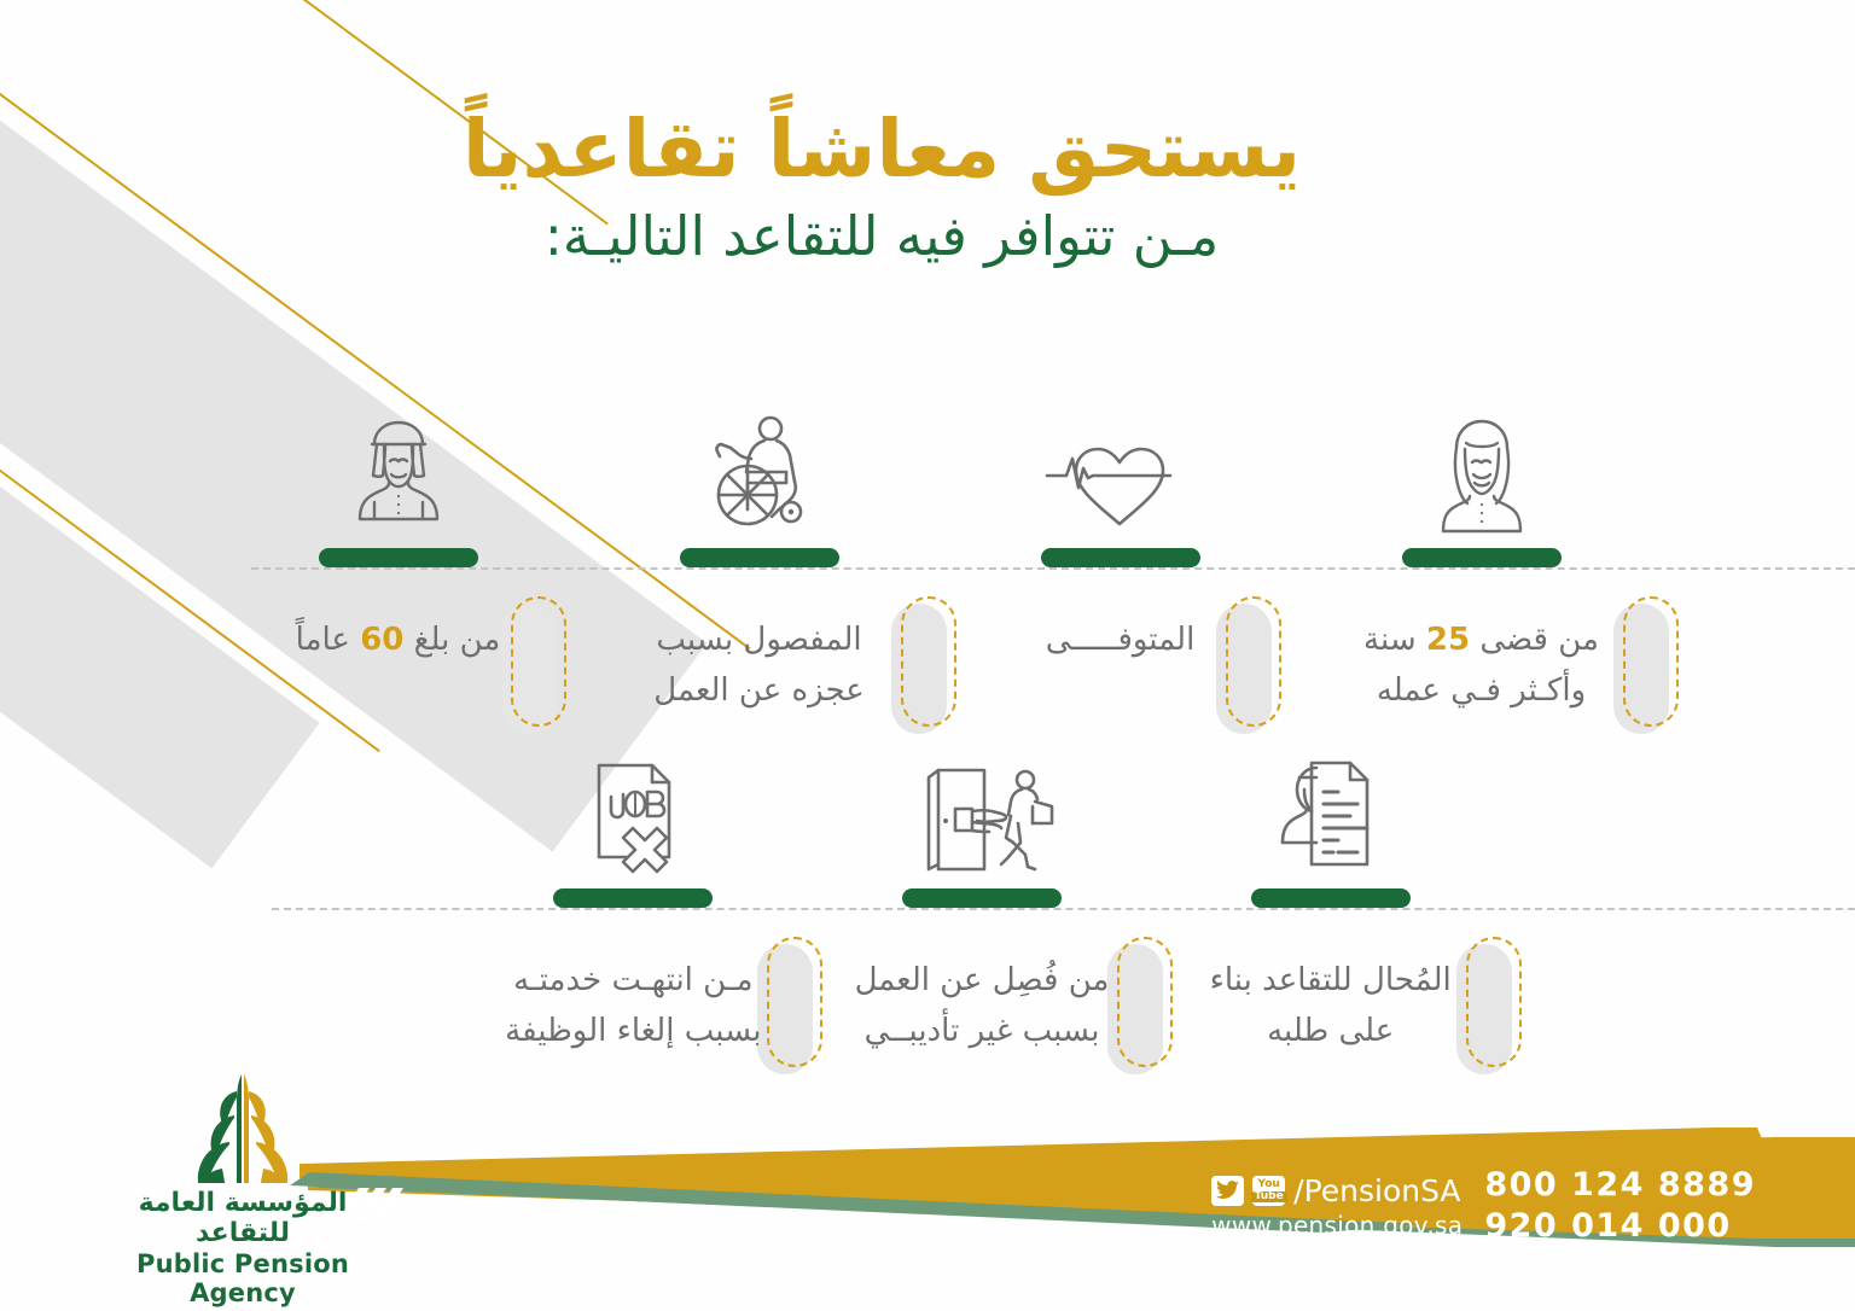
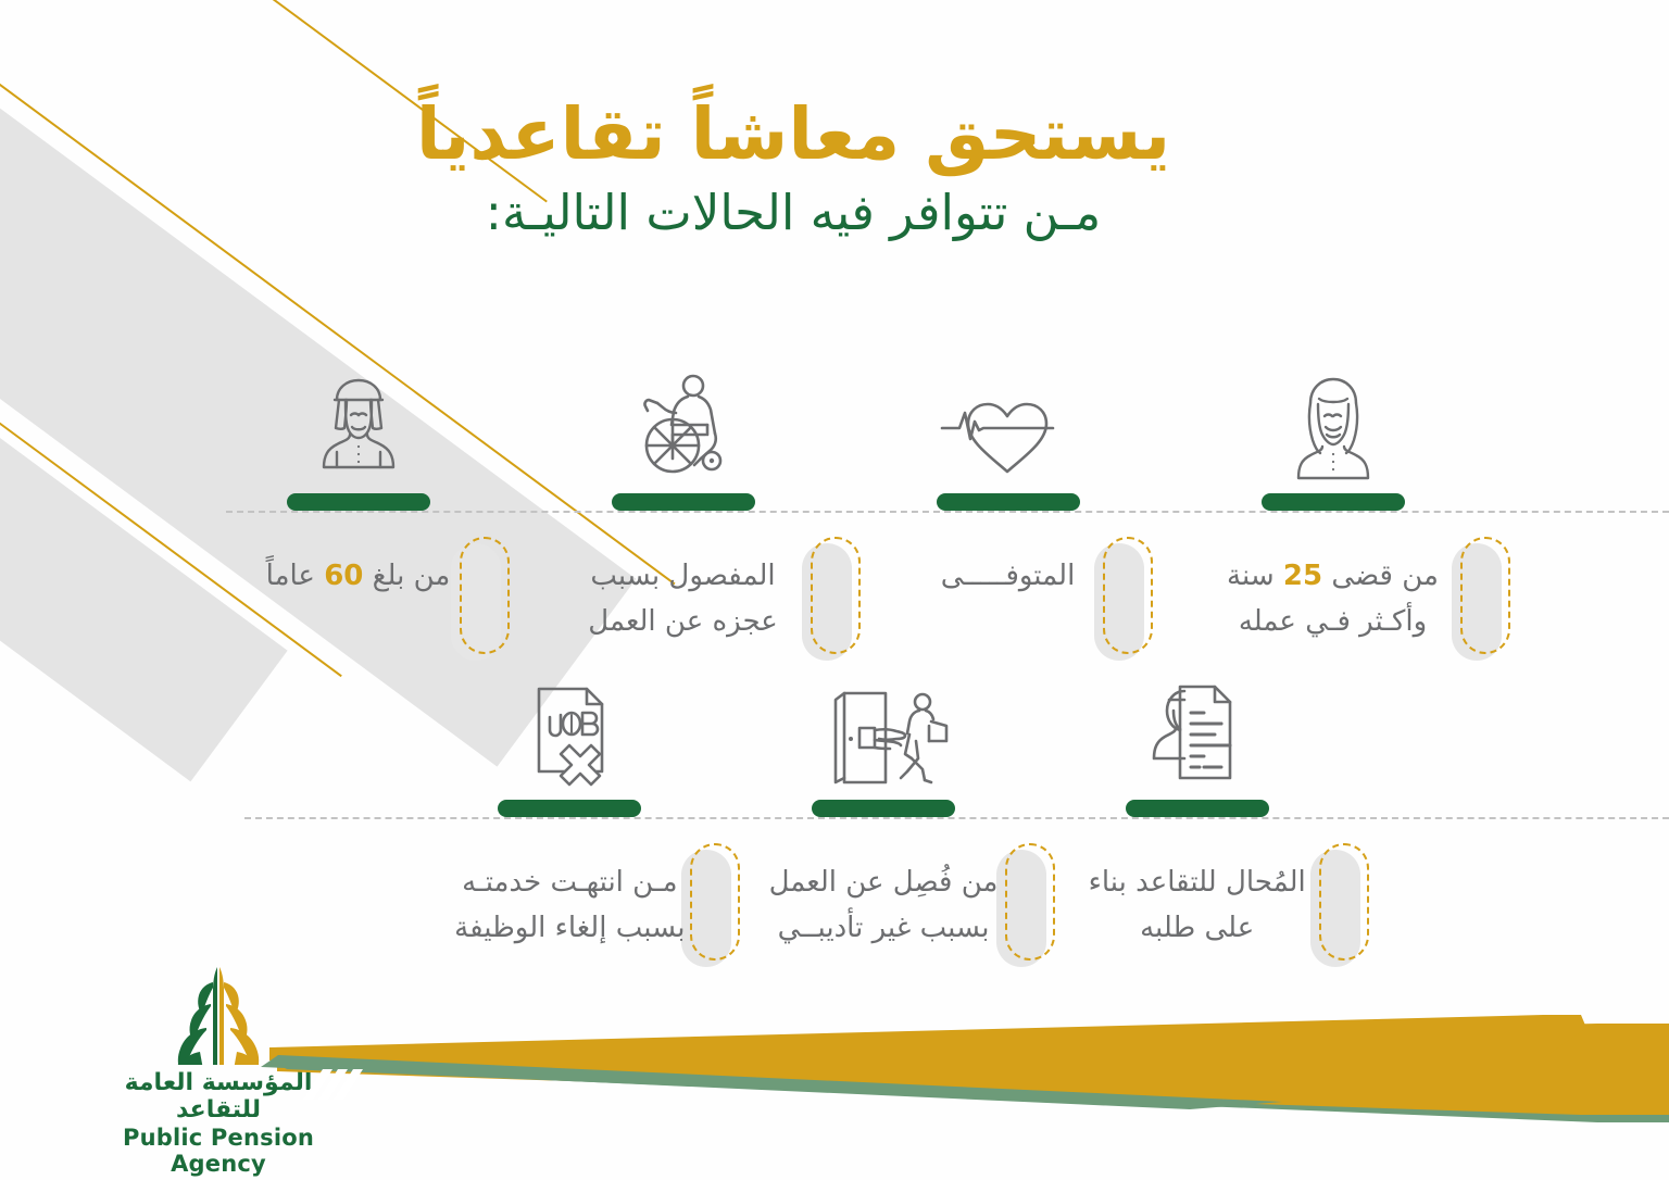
  يستحق معاشاً تقاعدياً
- مـن تتوافر فيه للتقاعد التاليـة:
+ مـن تتوافر فيه الحالات التاليـة:
  من بلغ 60 عاماً
  المفصول بسبب
  عجزه عن العمل
  المتوفـــــى
  من قضى 25 سنة
  وأكـثر فـي عمله
  مـن انتهـت خدمتـه
  بسبب إلغاء الوظيفة
  من فُصِل عن العمل
  بسبب غير تأديبــي
  المُحال للتقاعد بناء
  على طلبه
  المؤسسة العامة للتقاعد
  Public Pension Agency
- You
- Tube
- /PensionSA
- www.pension.gov.sa
- 800 124 8889
- 920 014 000
